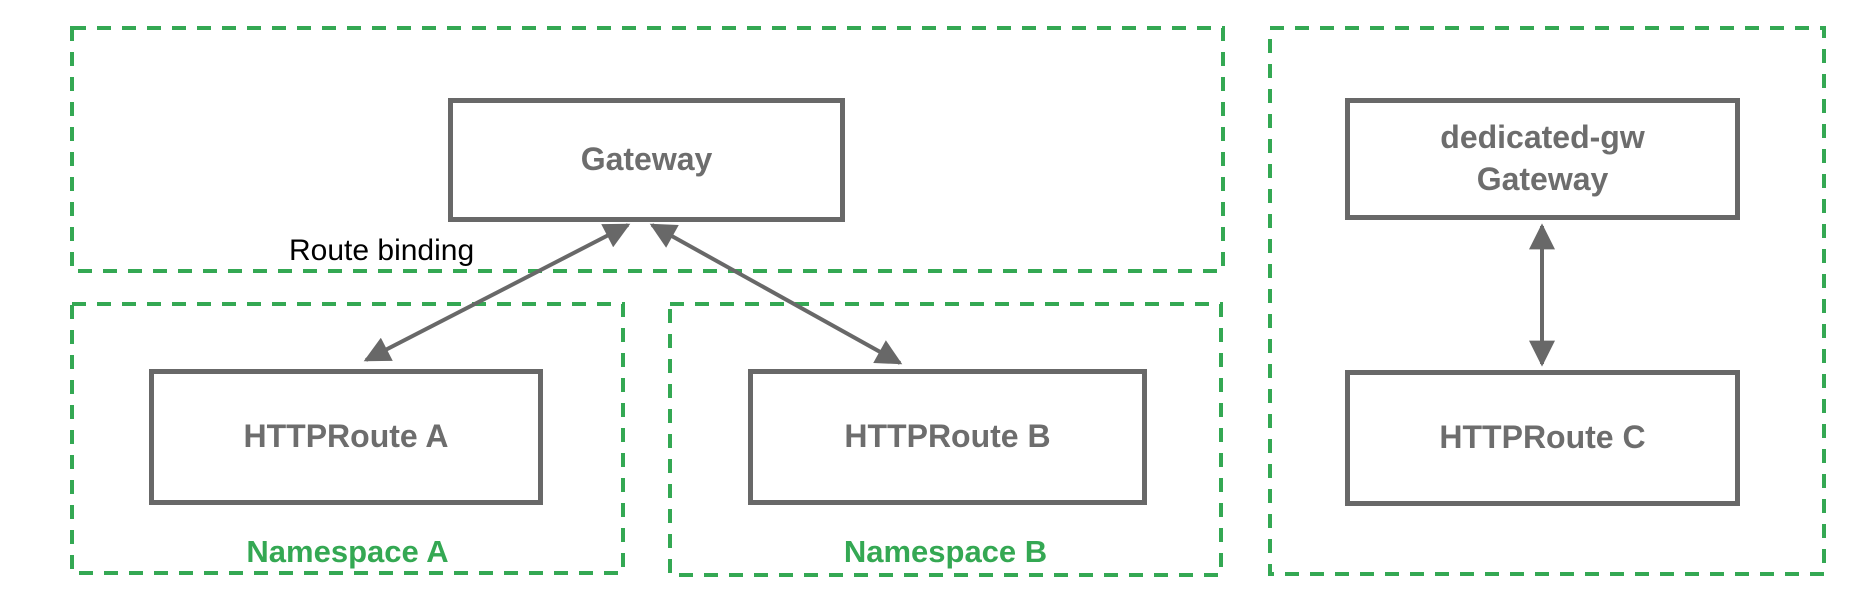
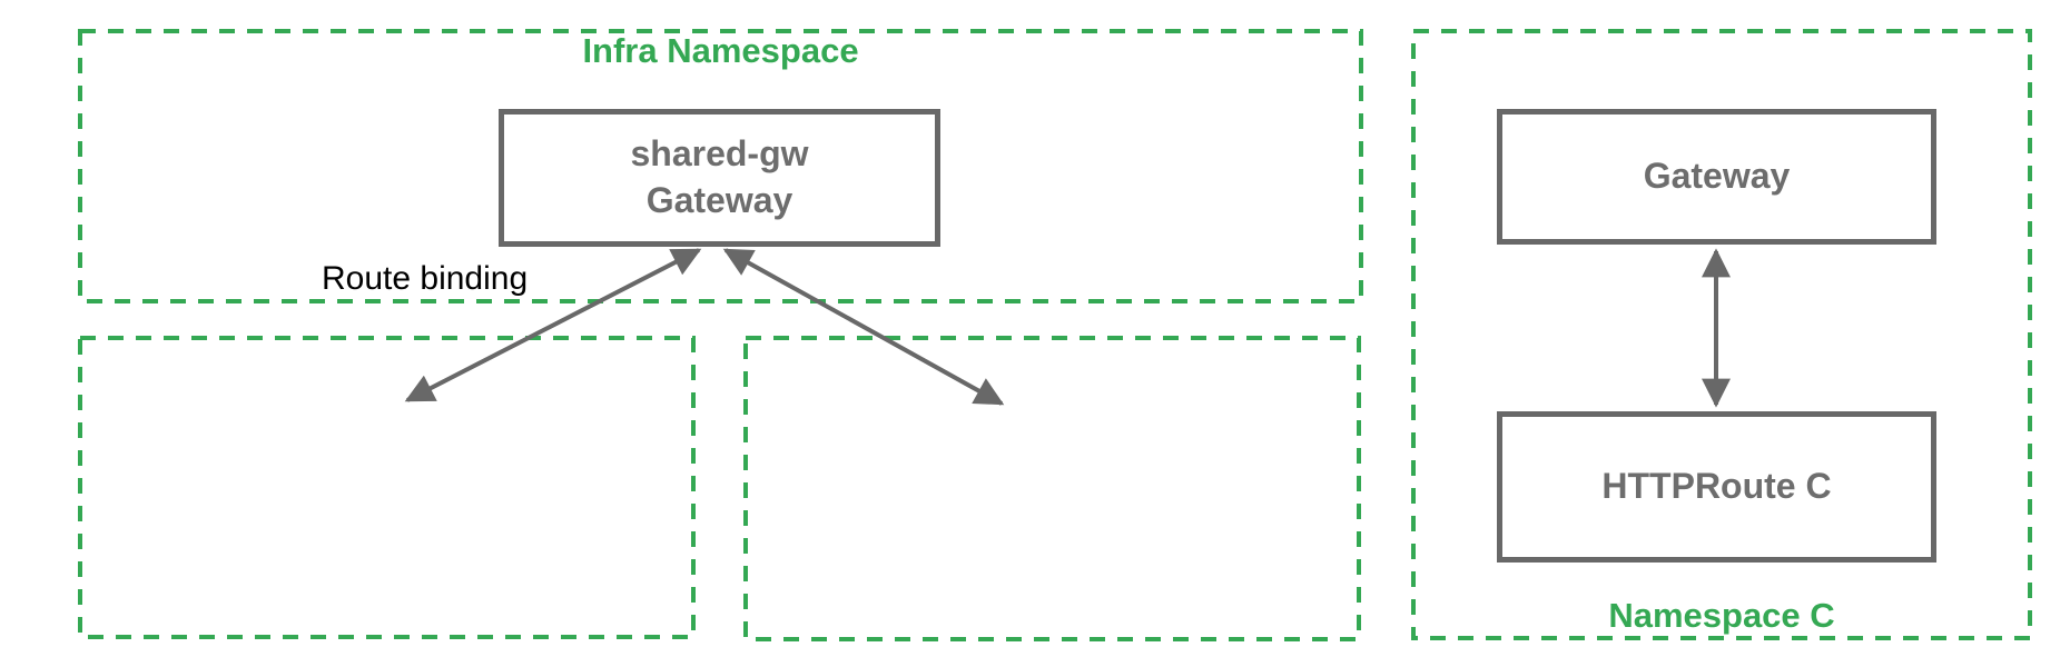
+ Infra Namespace
+ shared-gw
  Gateway
  Route binding
- HTTPRoute A
- Namespace A
- HTTPRoute B
- Namespace B
- dedicated-gw
  Gateway
  HTTPRoute C
+ Namespace C
